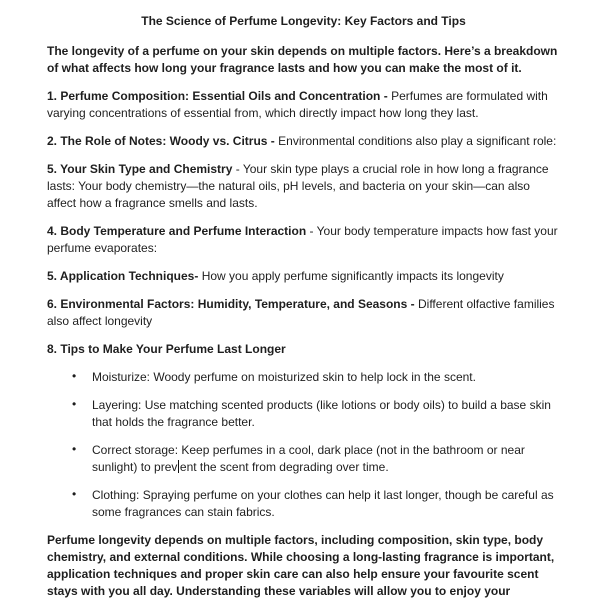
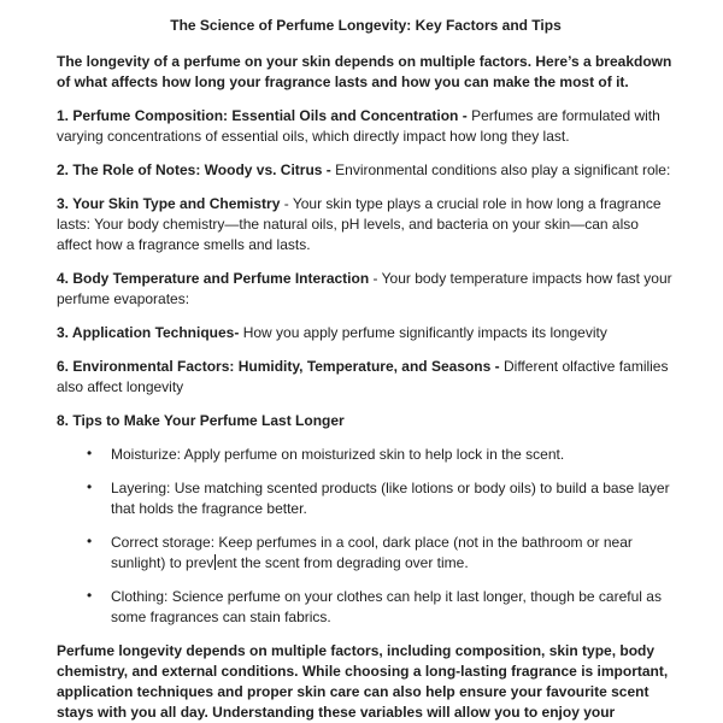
  The Science of Perfume Longevity: Key Factors and Tips
  The longevity of a perfume on your skin depends on multiple factors. Here’s a breakdown of what affects how long your fragrance lasts and how you can make the most of it.
- 1. Perfume Composition: Essential Oils and Concentration - Perfumes are formulated with varying concentrations of essential from, which directly impact how long they last.
+ 1. Perfume Composition: Essential Oils and Concentration - Perfumes are formulated with varying concentrations of essential oils, which directly impact how long they last.
  2. The Role of Notes: Woody vs. Citrus - Environmental conditions also play a significant role:
- 5. Your Skin Type and Chemistry - Your skin type plays a crucial role in how long a fragrance lasts: Your body chemistry—the natural oils, pH levels, and bacteria on your skin—can also affect how a fragrance smells and lasts.
+ 3. Your Skin Type and Chemistry - Your skin type plays a crucial role in how long a fragrance lasts: Your body chemistry—the natural oils, pH levels, and bacteria on your skin—can also affect how a fragrance smells and lasts.
  4. Body Temperature and Perfume Interaction - Your body temperature impacts how fast your perfume evaporates:
- 5. Application Techniques- How you apply perfume significantly impacts its longevity
+ 3. Application Techniques- How you apply perfume significantly impacts its longevity
  6. Environmental Factors: Humidity, Temperature, and Seasons - Different olfactive families also affect longevity
  8. Tips to Make Your Perfume Last Longer
  •
- Moisturize: Woody perfume on moisturized skin to help lock in the scent.
+ Moisturize: Apply perfume on moisturized skin to help lock in the scent.
  •
- Layering: Use matching scented products (like lotions or body oils) to build a base skin that holds the fragrance better.
+ Layering: Use matching scented products (like lotions or body oils) to build a base layer that holds the fragrance better.
  •
  Correct storage: Keep perfumes in a cool, dark place (not in the bathroom or near sunlight) to prev ent the scent from degrading over time.
  •
- Clothing: Spraying perfume on your clothes can help it last longer, though be careful as some fragrances can stain fabrics.
+ Clothing: Science perfume on your clothes can help it last longer, though be careful as some fragrances can stain fabrics.
  Perfume longevity depends on multiple factors, including composition, skin type, body chemistry, and external conditions. While choosing a long-lasting fragrance is important, application techniques and proper skin care can also help ensure your favourite scent stays with you all day. Understanding these variables will allow you to enjoy your
